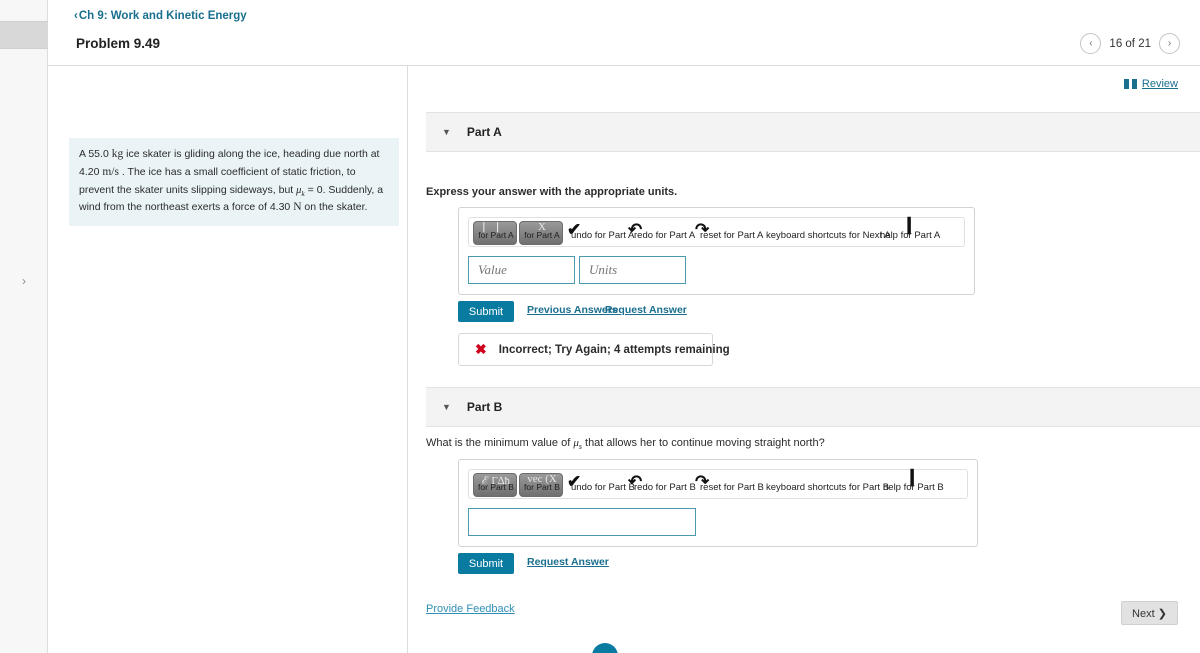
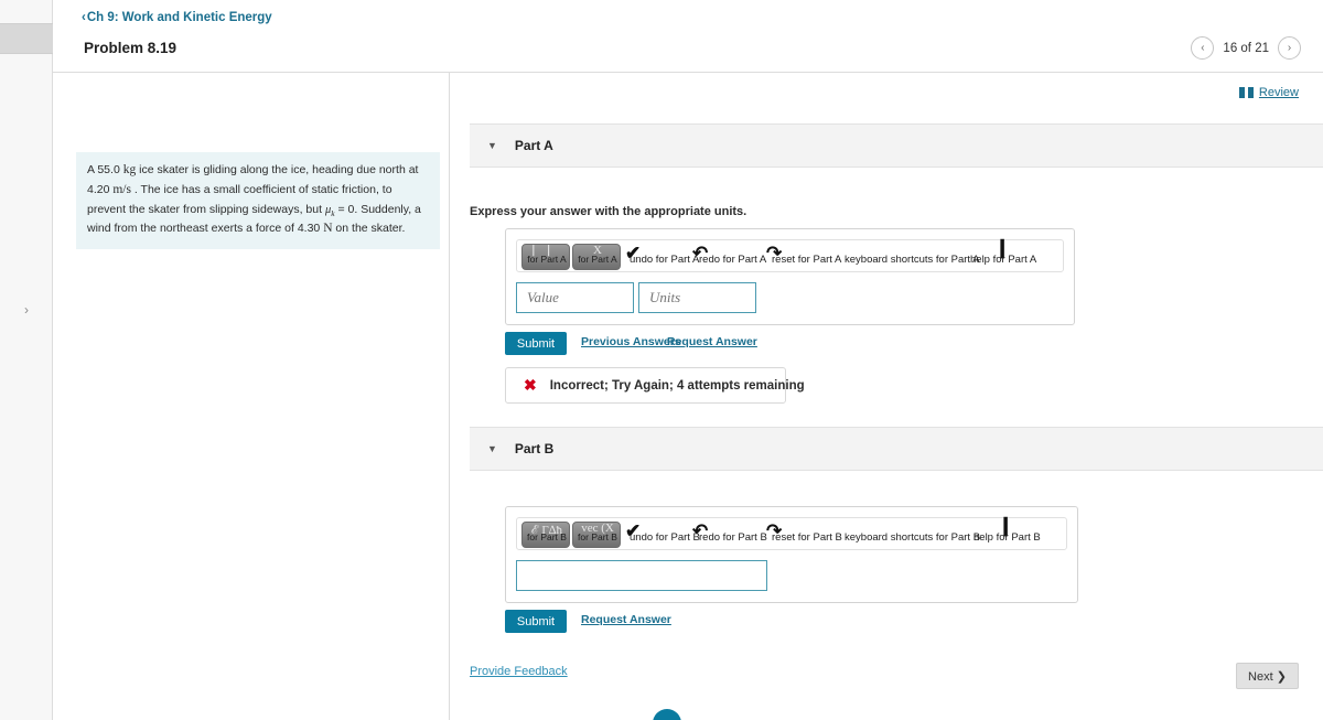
  ›
  ‹Ch 9: Work and Kinetic Energy
- Problem 9.49
+ Problem 8.19
  ‹
  16 of 21
  ›
- A 55.0 kg ice skater is gliding along the ice, heading due north at 4.20 m/s . The ice has a small coefficient of static friction, to prevent the skater units slipping sideways, but μk = 0. Suddenly, a wind from the northeast exerts a force of 4.30 N on the skater.
+ A 55.0 kg ice skater is gliding along the ice, heading due north at 4.20 m/s . The ice has a small coefficient of static friction, to prevent the skater from slipping sideways, but μk = 0. Suddenly, a wind from the northeast exerts a force of 4.30 N on the skater.
  Review
  ▼
  Part A
  Express your answer with the appropriate units.
  ⎸ ⎸
  for Part A
  X
  for Part A
  ✔
  undo for Part A
  ↶
  redo for Part A
  ↷
  reset for Part A
- keyboard shortcuts for Next A
+ keyboard shortcuts for Part A
  ❙
  help for Part A
  Value
  Units
  Submit
  Previous Answers
  Request Answer
  ✖
  Incorrect; Try Again; 4 attempts remaining
  ▼
  Part B
- What is the minimum value of μs that allows her to continue moving straight north?
  ℰ Γ∆ħ
  for Part B
  vec (X
  for Part B
  ✔
  undo for Part B
  ↶
  redo for Part B
  ↷
  reset for Part B
  keyboard shortcuts for Part B
  ❙
  help for Part B
  Submit
  Request Answer
  Provide Feedback
  Next ❯
